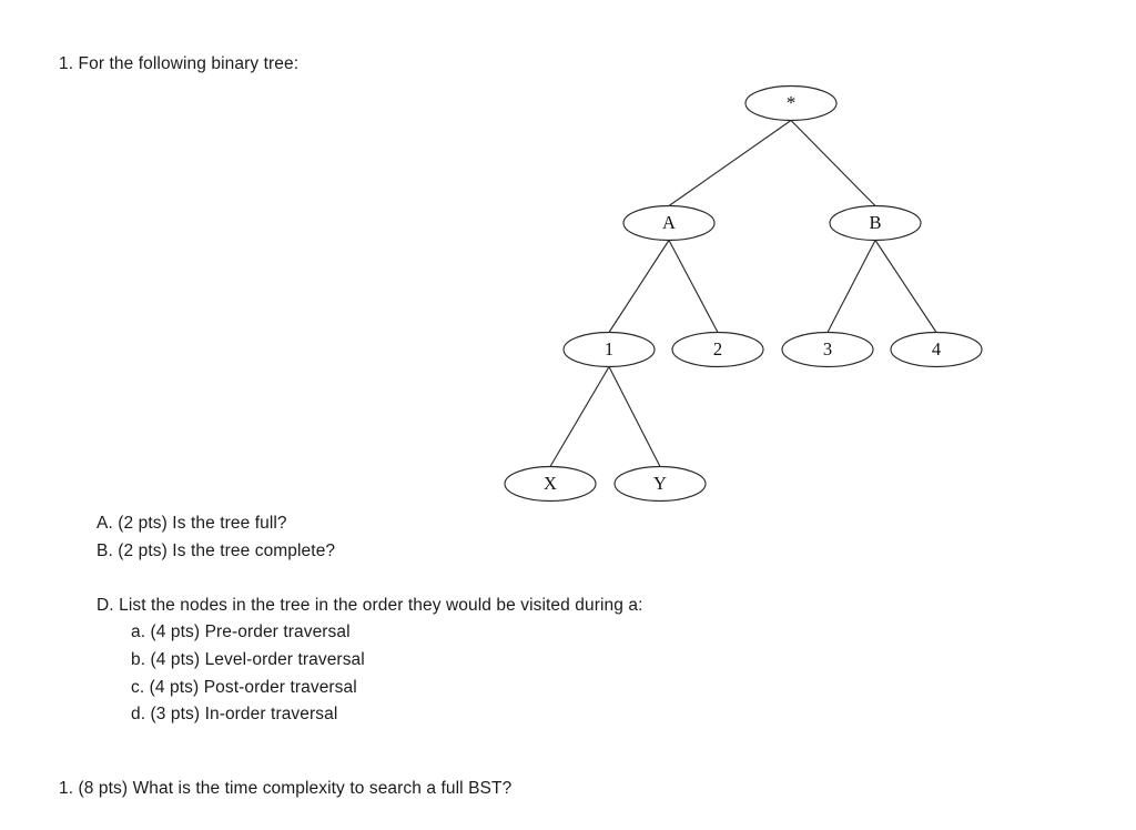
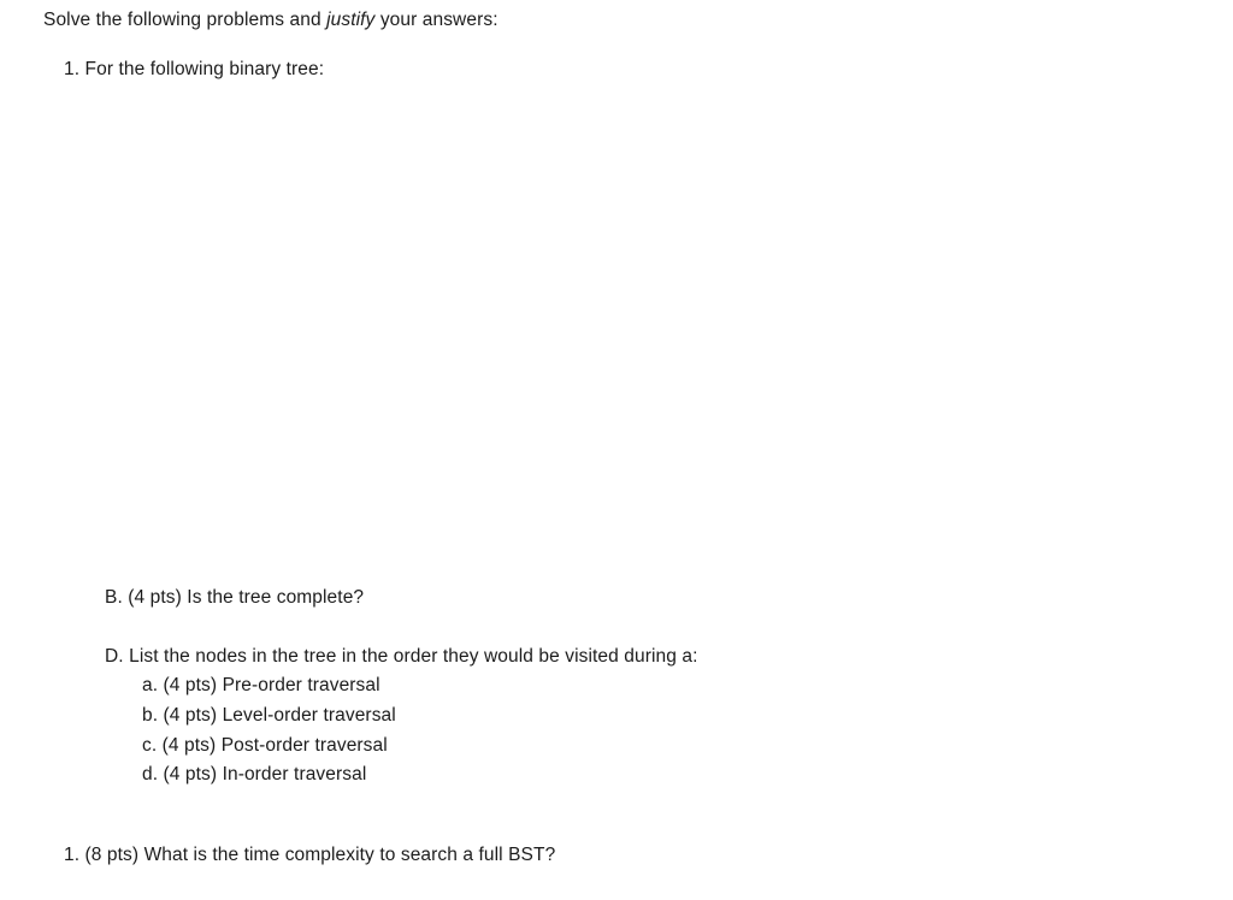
+ Solve the following problems and justify your answers:
  1. For the following binary tree:
- *
- A
- B
- 1
- 2
- 3
- 4
- X
- Y
- A. (2 pts) Is the tree full?
- B. (2 pts) Is the tree complete?
+ B. (4 pts) Is the tree complete?
  D. List the nodes in the tree in the order they would be visited during a:
  a. (4 pts) Pre-order traversal
  b. (4 pts) Level-order traversal
  c. (4 pts) Post-order traversal
- d. (3 pts) In-order traversal
+ d. (4 pts) In-order traversal
  1. (8 pts) What is the time complexity to search a full BST?
